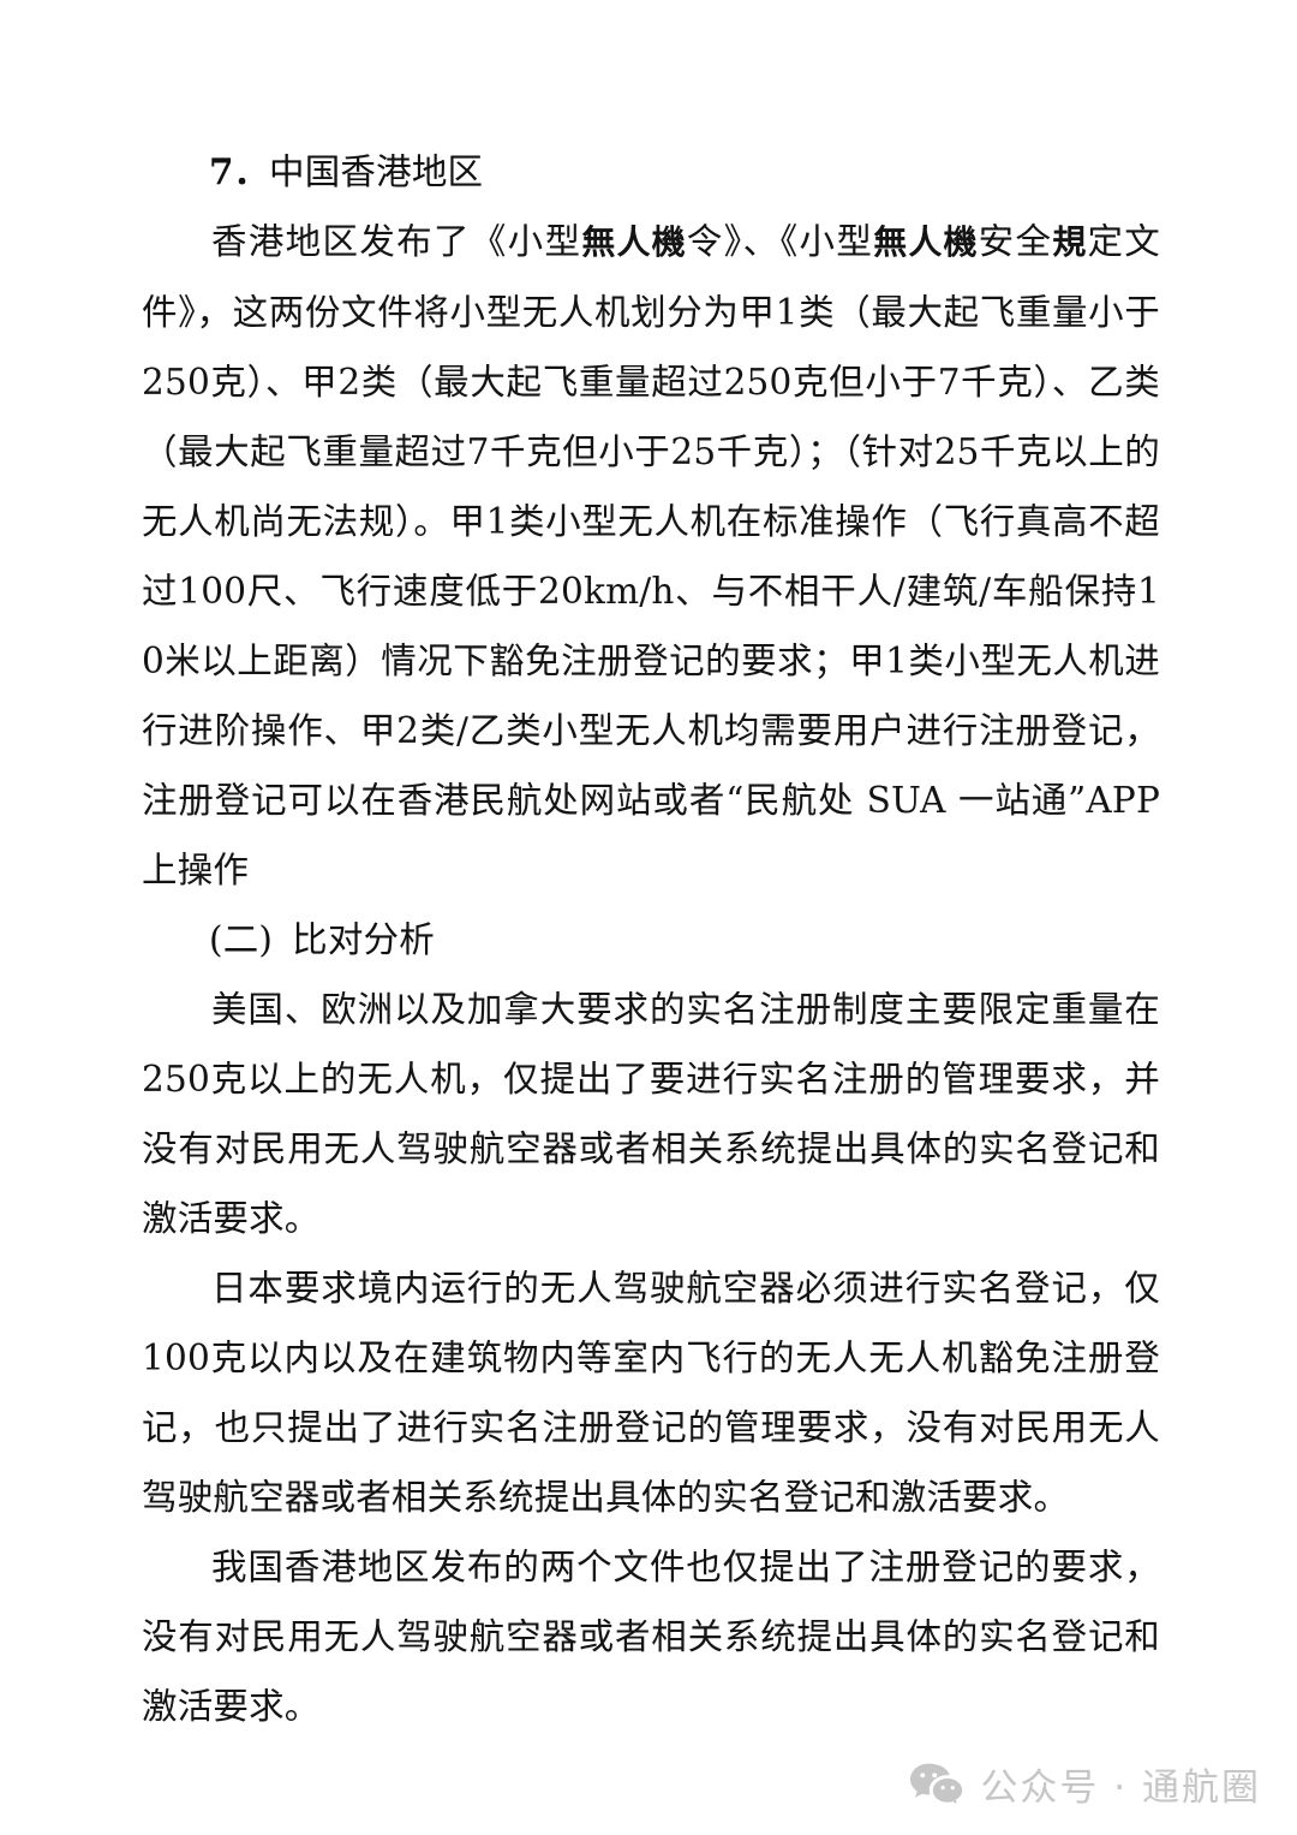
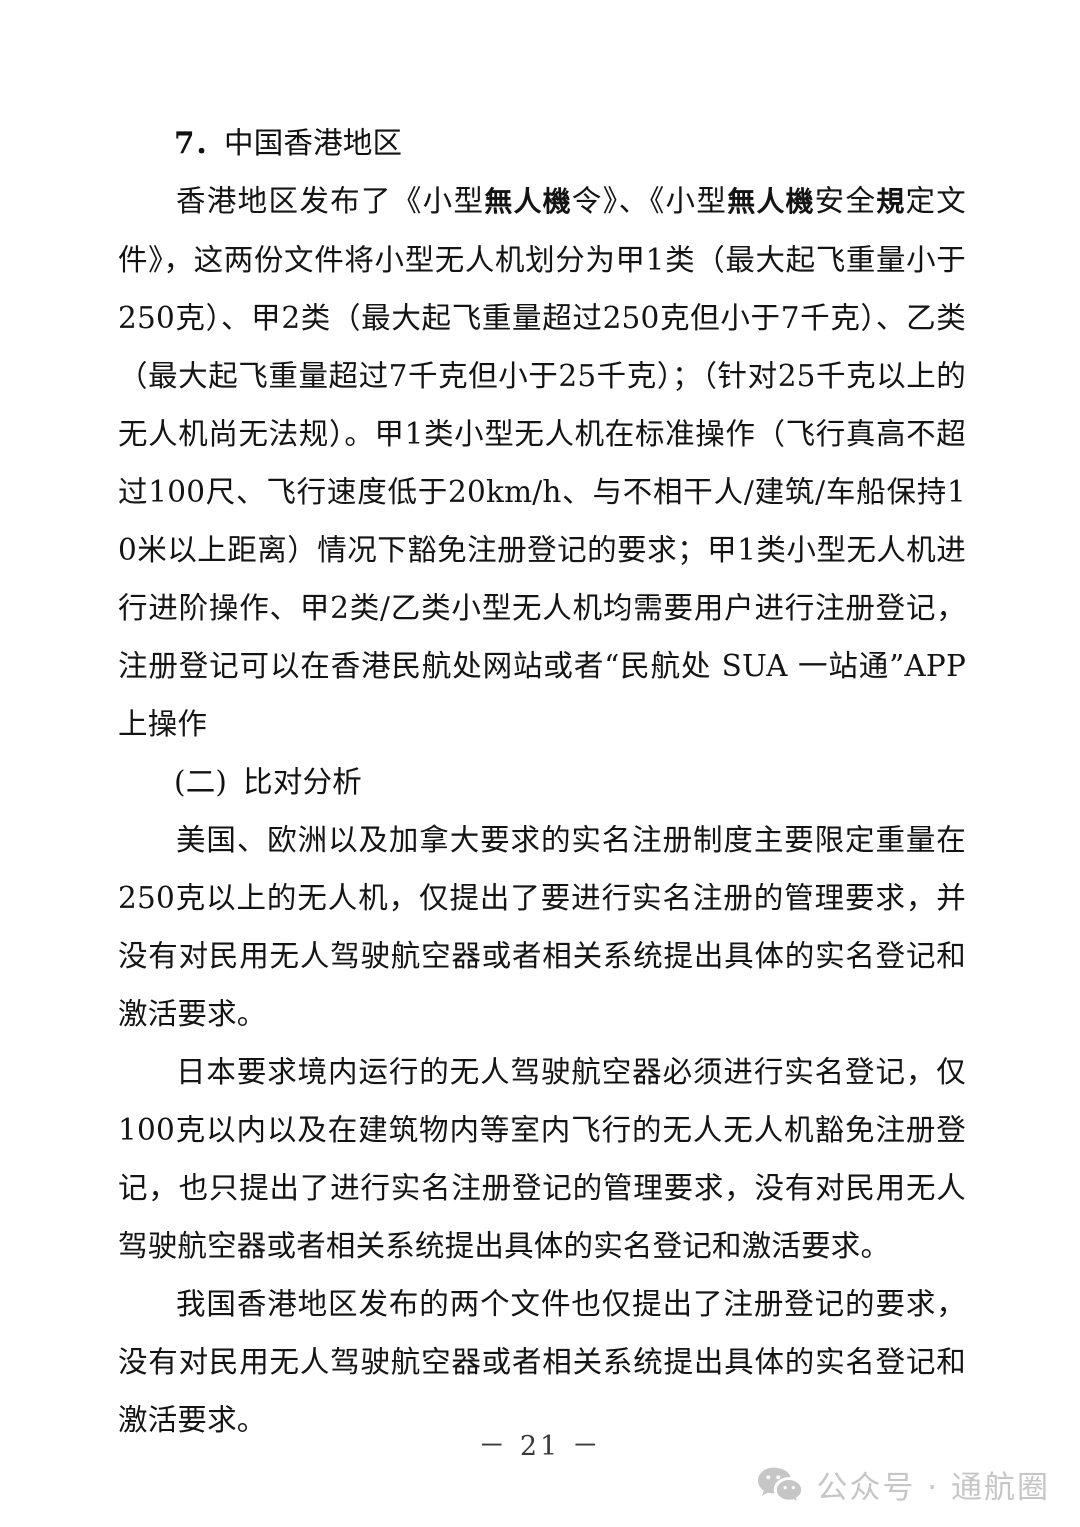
  7．中国香港地区
  香港地区发布了《小型無人機令》、《小型無人機安全規定文件》，这两份文件将小型无人机划分为甲1类（最大起飞重量小于250克）、甲2类（最大起飞重量超过250克但小于7千克）、乙类（最大起飞重量超过7千克但小于25千克）；（针对25千克以上的无人机尚无法规）。甲1类小型无人机在标准操作（飞行真高不超过100尺、飞行速度低于20km/h、与不相干人/建筑/车船保持10米以上距离）情况下豁免注册登记的要求；甲1类小型无人机进行进阶操作、甲2类/乙类小型无人机均需要用户进行注册登记，注册登记可以在香港民航处网站或者“民航处 SUA 一站通”APP 上操作
  (二) 比对分析
  美国、欧洲以及加拿大要求的实名注册制度主要限定重量在250克以上的无人机，仅提出了要进行实名注册的管理要求，并没有对民用无人驾驶航空器或者相关系统提出具体的实名登记和激活要求。
  日本要求境内运行的无人驾驶航空器必须进行实名登记，仅100克以内以及在建筑物内等室内飞行的无人无人机豁免注册登记，也只提出了进行实名注册登记的管理要求，没有对民用无人驾驶航空器或者相关系统提出具体的实名登记和激活要求。
  我国香港地区发布的两个文件也仅提出了注册登记的要求，没有对民用无人驾驶航空器或者相关系统提出具体的实名登记和激活要求。
+ － 21 －
  公众号 · 通航圈
